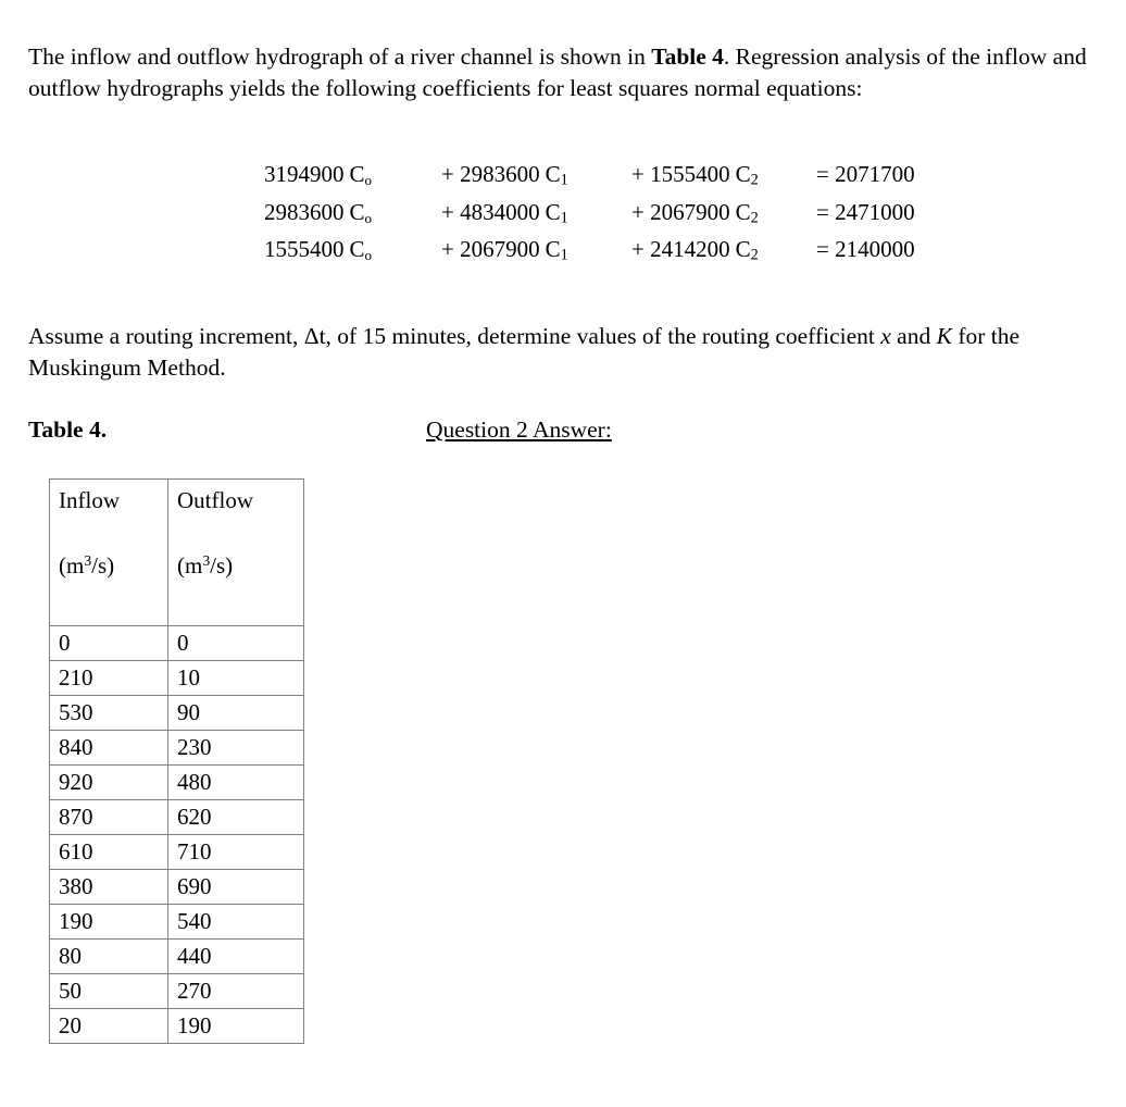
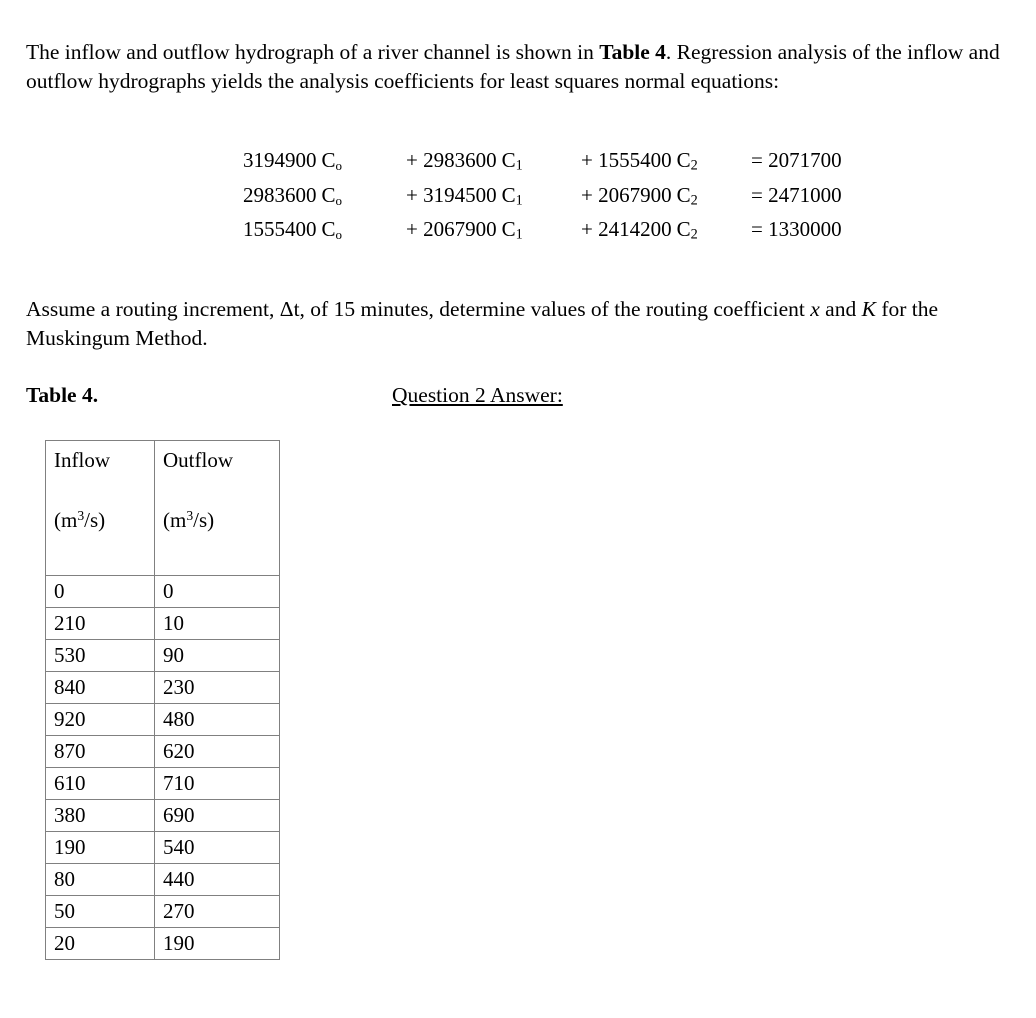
- The inflow and outflow hydrograph of a river channel is shown in Table 4. Regression analysis of the inflow and outflow hydrographs yields the following coefficients for least squares normal equations:
+ The inflow and outflow hydrograph of a river channel is shown in Table 4. Regression analysis of the inflow and outflow hydrographs yields the analysis coefficients for least squares normal equations:
  3194900 Co
  + 2983600 C1
  + 1555400 C2
  = 2071700
  2983600 Co
- + 4834000 C1
+ + 3194500 C1
  + 2067900 C2
  = 2471000
  1555400 Co
  + 2067900 C1
  + 2414200 C2
- = 2140000
+ = 1330000
  Assume a routing increment, Δt, of 15 minutes, determine values of the routing coefficient x and K for the Muskingum Method.
  Table 4.
  Question 2 Answer:
  Inflow (m3/s)	Outflow (m3/s)
  0	0
  210	10
  530	90
  840	230
  920	480
  870	620
  610	710
  380	690
  190	540
  80	440
  50	270
  20	190
